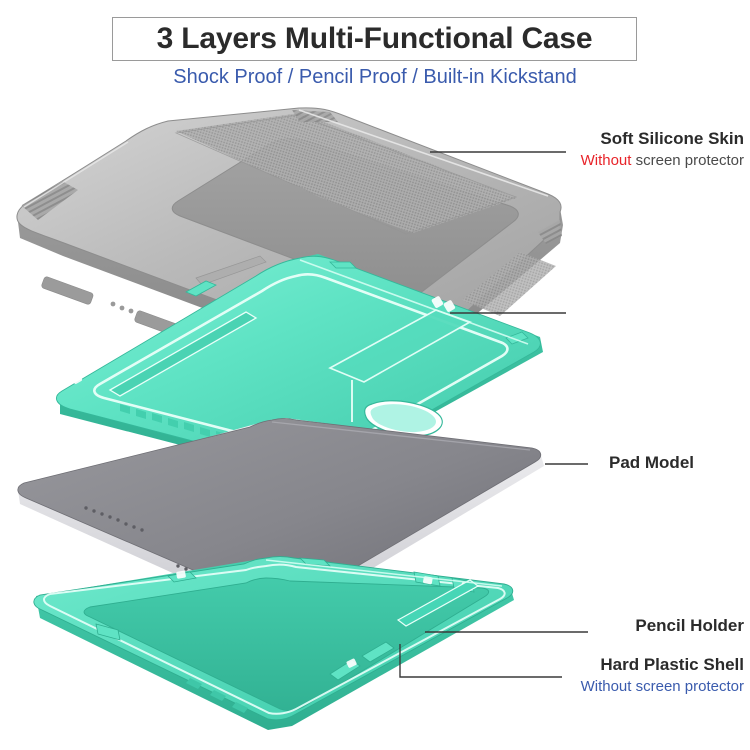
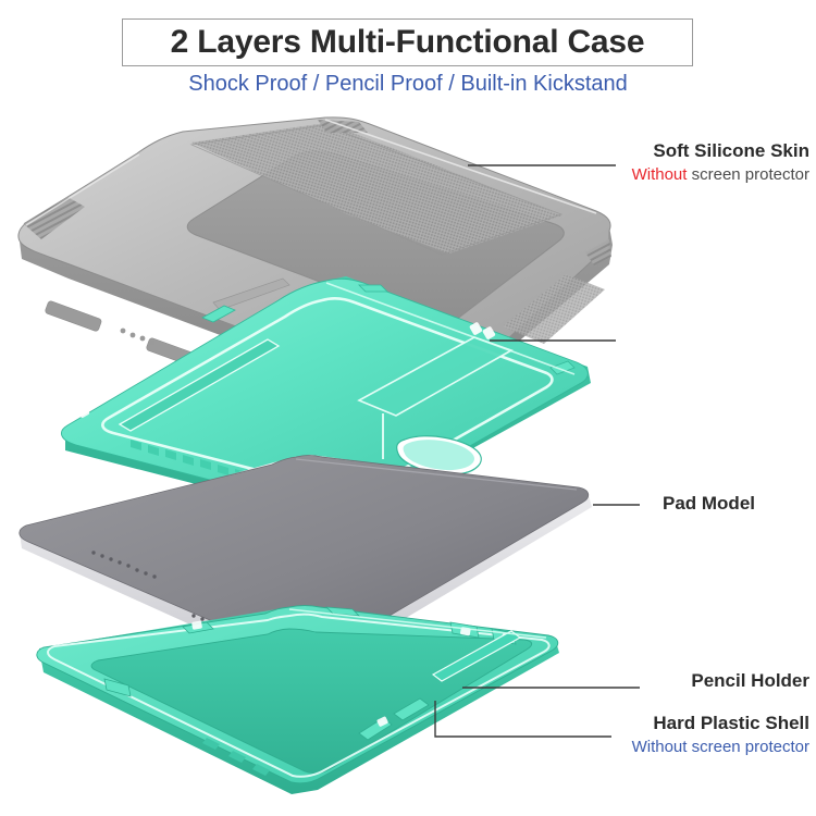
- 3 Layers Multi-Functional Case
+ 2 Layers Multi-Functional Case
  Shock Proof / Pencil Proof / Built-in Kickstand
  Soft Silicone Skin
  Without screen protector
  Pad Model
  Pencil Holder
  Hard Plastic Shell
  Without screen protector
